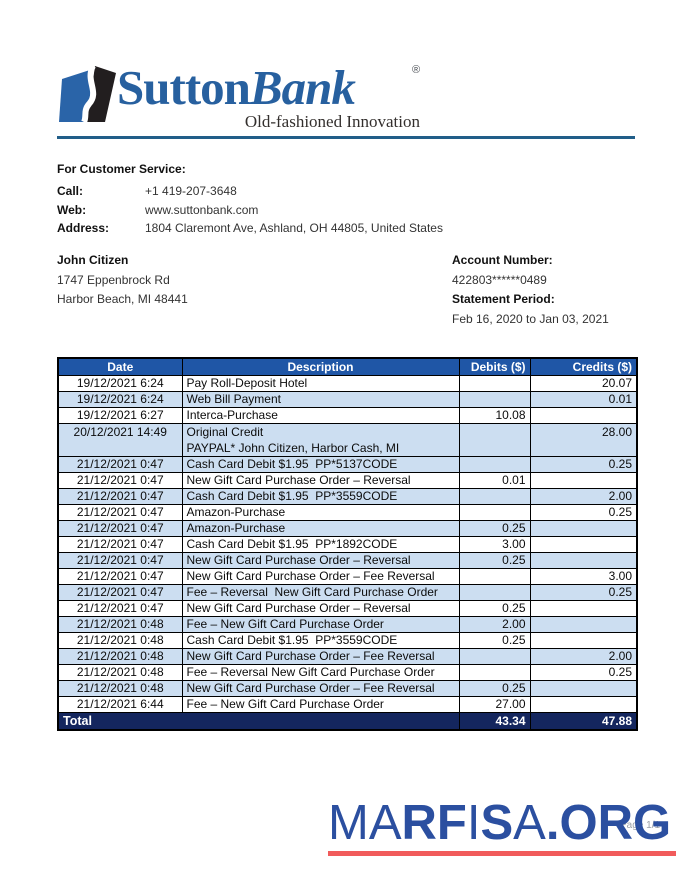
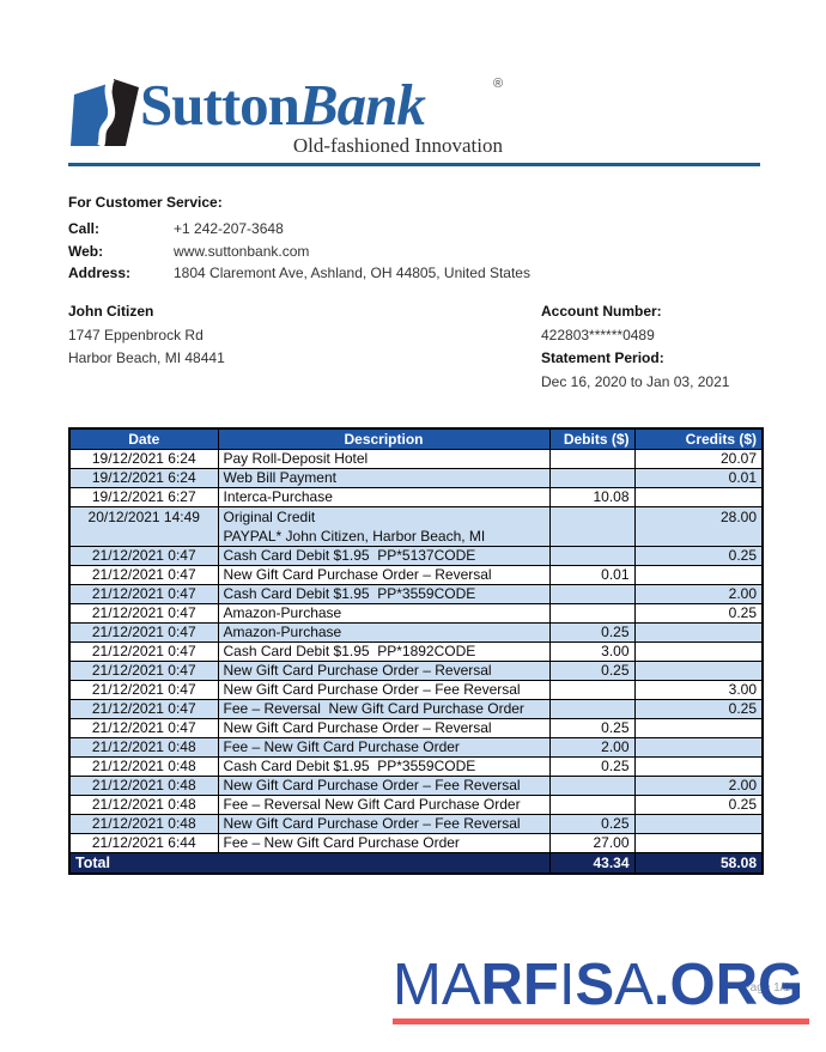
  SuttonBank
  ®
  Old-fashioned Innovation
  For Customer Service:
  Call:
- +1 419-207-3648
+ +1 242-207-3648
  Web:
  www.suttonbank.com
  Address:
  1804 Claremont Ave, Ashland, OH 44805, United States
  John Citizen
  1747 Eppenbrock Rd
  Harbor Beach, MI 48441
  Account Number:
  422803******0489
  Statement Period:
- Feb 16, 2020 to Jan 03, 2021
+ Dec 16, 2020 to Jan 03, 2021
  Date	Description	Debits ($)	Credits ($)
  19/12/2021 6:24	Pay Roll-Deposit Hotel		20.07
  19/12/2021 6:24	Web Bill Payment		0.01
  19/12/2021 6:27	Interca-Purchase	10.08
- 20/12/2021 14:49	Original CreditPAYPAL* John Citizen, Harbor Cash, MI		28.00
+ 20/12/2021 14:49	Original CreditPAYPAL* John Citizen, Harbor Beach, MI		28.00
  21/12/2021 0:47	Cash Card Debit $1.95 PP*5137CODE		0.25
  21/12/2021 0:47	New Gift Card Purchase Order – Reversal	0.01
  21/12/2021 0:47	Cash Card Debit $1.95 PP*3559CODE		2.00
  21/12/2021 0:47	Amazon-Purchase		0.25
  21/12/2021 0:47	Amazon-Purchase	0.25
  21/12/2021 0:47	Cash Card Debit $1.95 PP*1892CODE	3.00
  21/12/2021 0:47	New Gift Card Purchase Order – Reversal	0.25
  21/12/2021 0:47	New Gift Card Purchase Order – Fee Reversal		3.00
  21/12/2021 0:47	Fee – Reversal New Gift Card Purchase Order		0.25
  21/12/2021 0:47	New Gift Card Purchase Order – Reversal	0.25
  21/12/2021 0:48	Fee – New Gift Card Purchase Order	2.00
  21/12/2021 0:48	Cash Card Debit $1.95 PP*3559CODE	0.25
  21/12/2021 0:48	New Gift Card Purchase Order – Fee Reversal		2.00
  21/12/2021 0:48	Fee – Reversal New Gift Card Purchase Order		0.25
  21/12/2021 0:48	New Gift Card Purchase Order – Fee Reversal	0.25
  21/12/2021 6:44	Fee – New Gift Card Purchase Order	27.00
- Total	43.34	47.88
+ Total	43.34	58.08
  Page 1/1
  MARFISA.ORG
